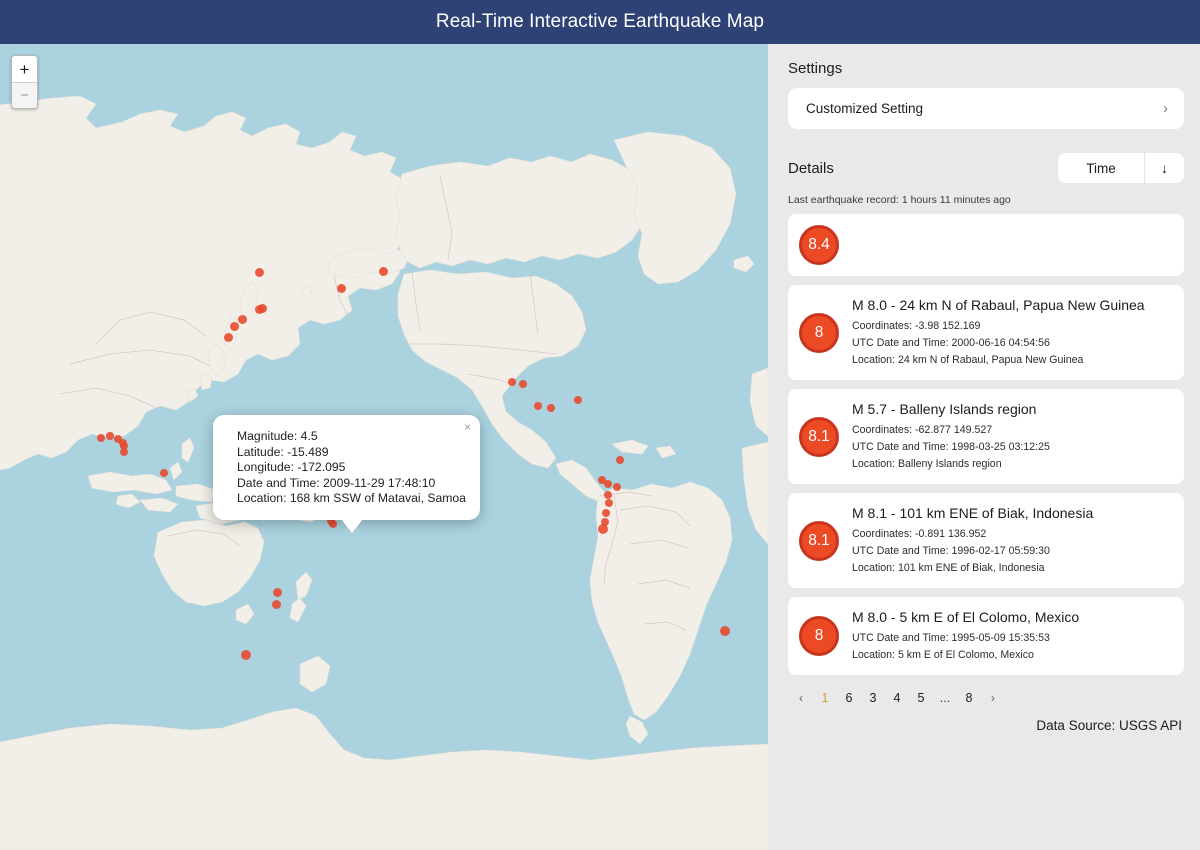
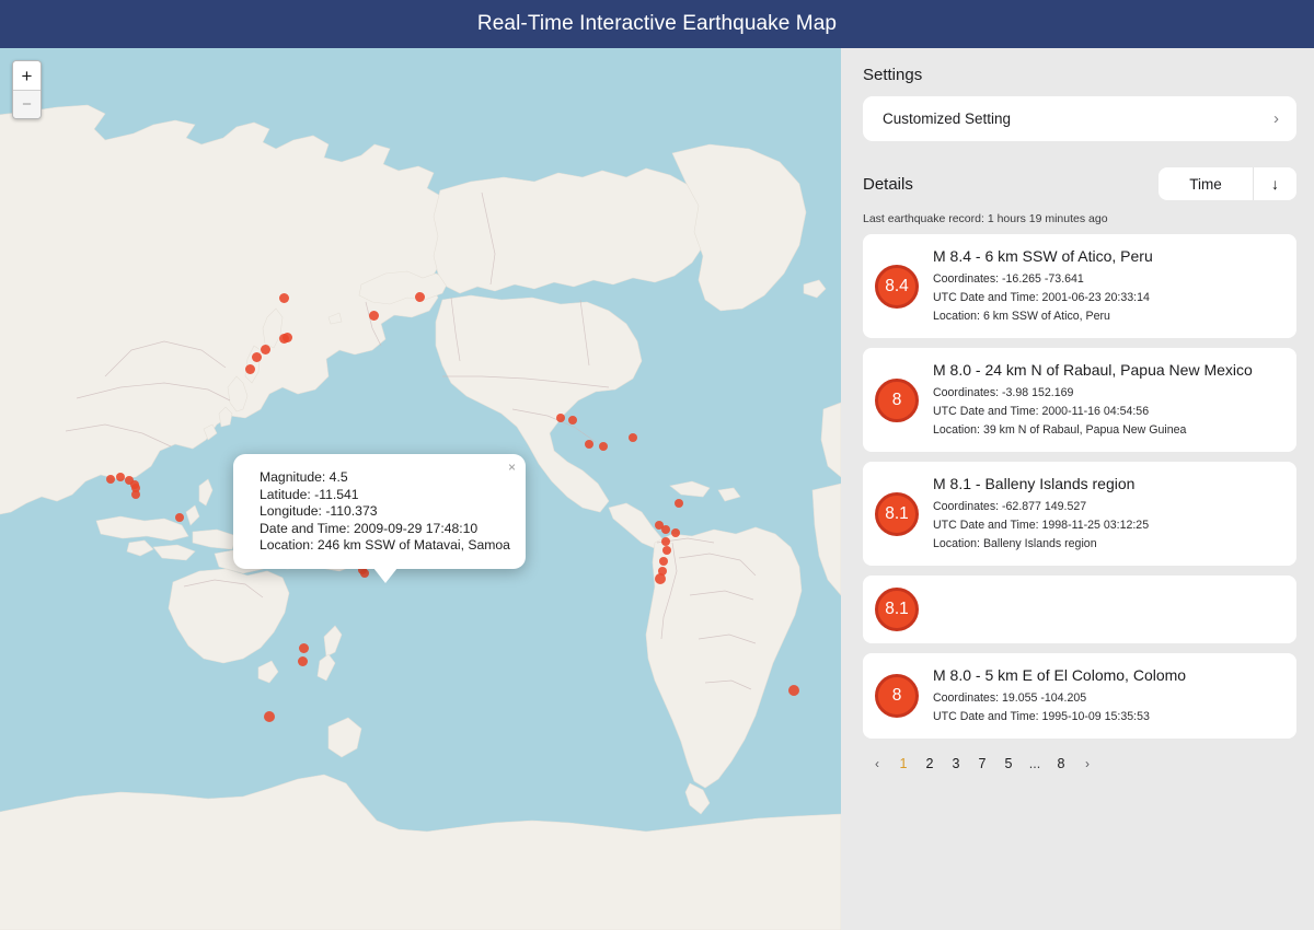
  Real-Time Interactive Earthquake Map
  +
  −
  ×
  Magnitude: 4.5
- Latitude: -15.489
+ Latitude: -11.541
- Longitude: -172.095
+ Longitude: -110.373
- Date and Time: 2009-11-29 17:48:10
+ Date and Time: 2009-09-29 17:48:10
- Location: 168 km SSW of Matavai, Samoa
+ Location: 246 km SSW of Matavai, Samoa
  Settings
  Customized Setting
  ›
  Details
  Time
  ↓
- Last earthquake record: 1 hours 11 minutes ago
+ Last earthquake record: 1 hours 19 minutes ago
  8.4
+ M 8.4 - 6 km SSW of Atico, Peru
+ Coordinates: -16.265 -73.641
+ UTC Date and Time: 2001-06-23 20:33:14
+ Location: 6 km SSW of Atico, Peru
  8
- M 8.0 - 24 km N of Rabaul, Papua New Guinea
+ M 8.0 - 24 km N of Rabaul, Papua New Mexico
  Coordinates: -3.98 152.169
- UTC Date and Time: 2000-06-16 04:54:56
+ UTC Date and Time: 2000-11-16 04:54:56
- Location: 24 km N of Rabaul, Papua New Guinea
+ Location: 39 km N of Rabaul, Papua New Guinea
  8.1
- M 5.7 - Balleny Islands region
+ M 8.1 - Balleny Islands region
  Coordinates: -62.877 149.527
- UTC Date and Time: 1998-03-25 03:12:25
+ UTC Date and Time: 1998-11-25 03:12:25
  Location: Balleny Islands region
  8.1
- M 8.1 - 101 km ENE of Biak, Indonesia
- Coordinates: -0.891 136.952
- UTC Date and Time: 1996-02-17 05:59:30
- Location: 101 km ENE of Biak, Indonesia
  8
- M 8.0 - 5 km E of El Colomo, Mexico
+ M 8.0 - 5 km E of El Colomo, Colomo
+ Coordinates: 19.055 -104.205
- UTC Date and Time: 1995-05-09 15:35:53
+ UTC Date and Time: 1995-10-09 15:35:53
- Location: 5 km E of El Colomo, Mexico
  ‹
  1
- 6
+ 2
  3
- 4
+ 7
  5
  ...
  8
  ›
- Data Source: USGS API
